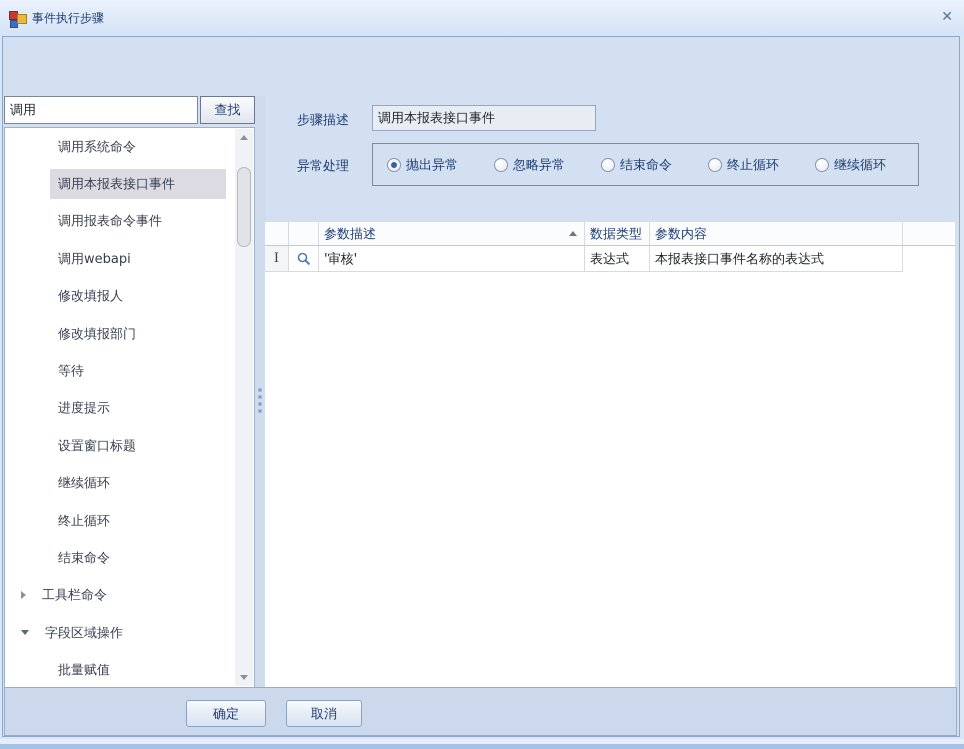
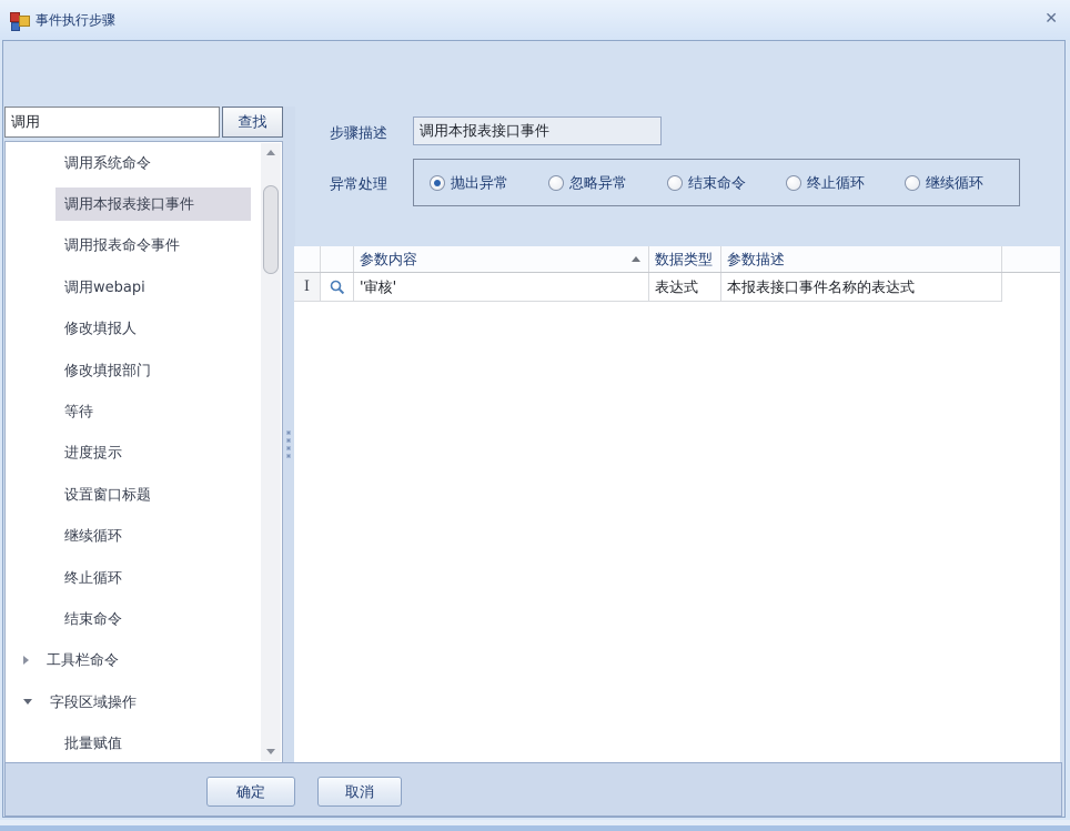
  事件执行步骤
  ✕
  调用
  查找
  调用系统命令
  调用本报表接口事件
  调用报表命令事件
  调用webapi
  修改填报人
  修改填报部门
  等待
  进度提示
  设置窗口标题
  继续循环
  终止循环
  结束命令
  工具栏命令
  字段区域操作
  批量赋值
  步骤描述
  调用本报表接口事件
  异常处理
  抛出异常
  忽略异常
  结束命令
  终止循环
  继续循环
- 参数描述
+ 参数内容
  数据类型
- 参数内容
+ 参数描述
  I
  '审核'
  表达式
  本报表接口事件名称的表达式
  确定
  取消
